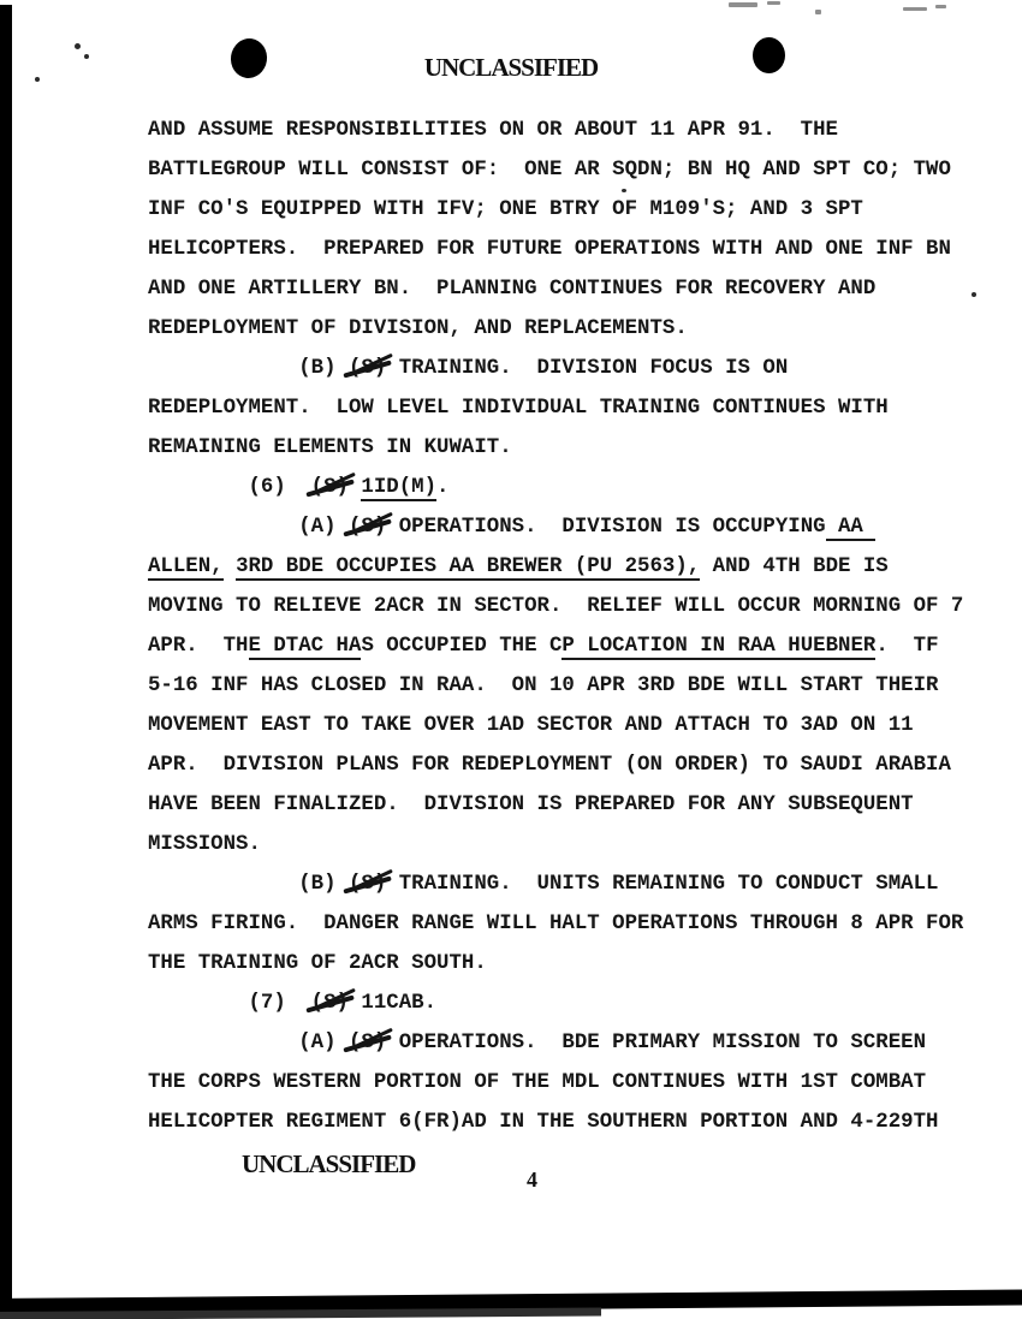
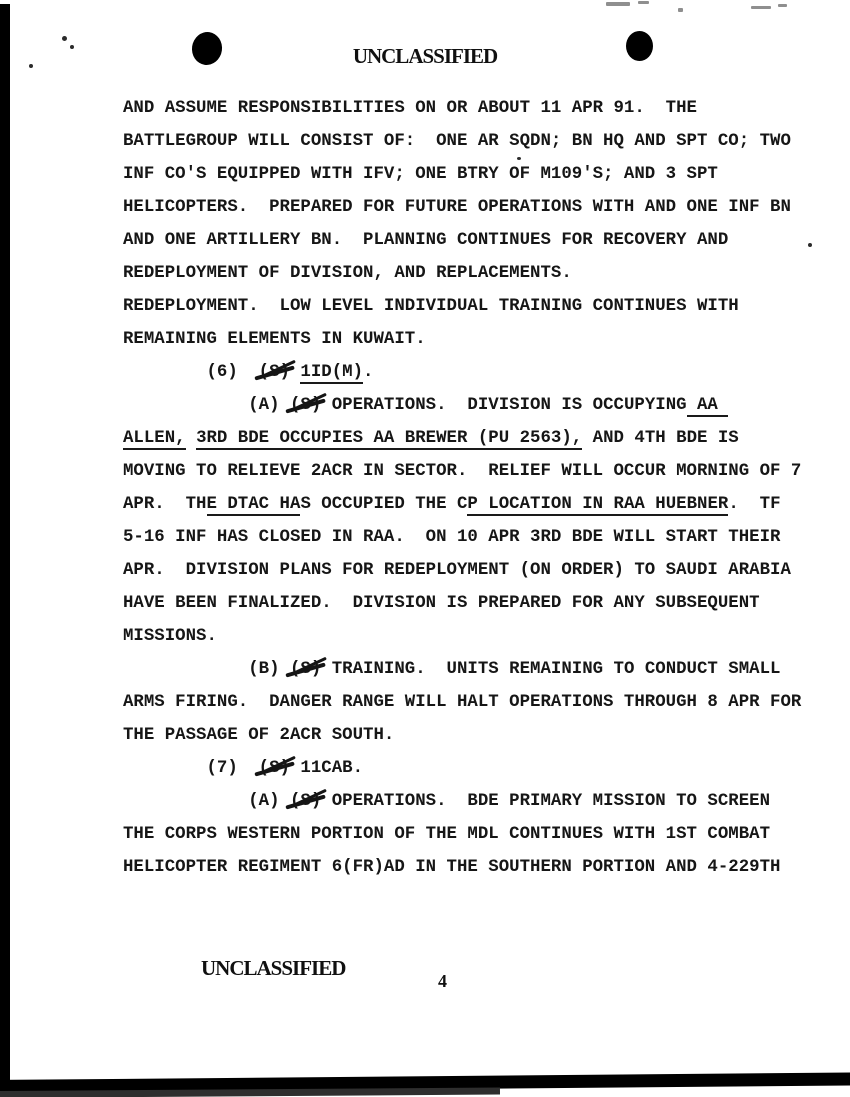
  UNCLASSIFIED
  AND ASSUME RESPONSIBILITIES ON OR ABOUT 11 APR 91. THE
  BATTLEGROUP WILL CONSIST OF: ONE AR SQDN; BN HQ AND SPT CO; TWO
  INF CO'S EQUIPPED WITH IFV; ONE BTRY OF M109'S; AND 3 SPT
  HELICOPTERS. PREPARED FOR FUTURE OPERATIONS WITH AND ONE INF BN
  AND ONE ARTILLERY BN. PLANNING CONTINUES FOR RECOVERY AND
  REDEPLOYMENT OF DIVISION, AND REPLACEMENTS.
- (B) (S) TRAINING. DIVISION FOCUS IS ON
  REDEPLOYMENT. LOW LEVEL INDIVIDUAL TRAINING CONTINUES WITH
  REMAINING ELEMENTS IN KUWAIT.
  (6) (S) 1ID(M).
  (A) (S) OPERATIONS. DIVISION IS OCCUPYING AA
  ALLEN, 3RD BDE OCCUPIES AA BREWER (PU 2563), AND 4TH BDE IS
  MOVING TO RELIEVE 2ACR IN SECTOR. RELIEF WILL OCCUR MORNING OF 7
  APR. THE DTAC HAS OCCUPIED THE CP LOCATION IN RAA HUEBNER. TF
  5-16 INF HAS CLOSED IN RAA. ON 10 APR 3RD BDE WILL START THEIR
- MOVEMENT EAST TO TAKE OVER 1AD SECTOR AND ATTACH TO 3AD ON 11
  APR. DIVISION PLANS FOR REDEPLOYMENT (ON ORDER) TO SAUDI ARABIA
  HAVE BEEN FINALIZED. DIVISION IS PREPARED FOR ANY SUBSEQUENT
  MISSIONS.
  (B) (S) TRAINING. UNITS REMAINING TO CONDUCT SMALL
  ARMS FIRING. DANGER RANGE WILL HALT OPERATIONS THROUGH 8 APR FOR
- THE TRAINING OF 2ACR SOUTH.
+ THE PASSAGE OF 2ACR SOUTH.
  (7) (S) 11CAB.
  (A) (S) OPERATIONS. BDE PRIMARY MISSION TO SCREEN
  THE CORPS WESTERN PORTION OF THE MDL CONTINUES WITH 1ST COMBAT
  HELICOPTER REGIMENT 6(FR)AD IN THE SOUTHERN PORTION AND 4-229TH
  UNCLASSIFIED
  4
